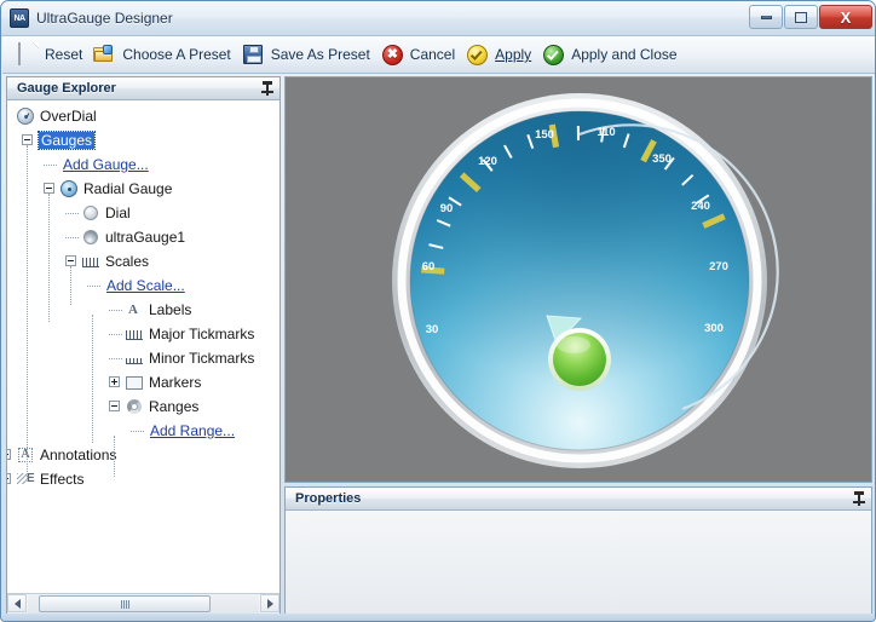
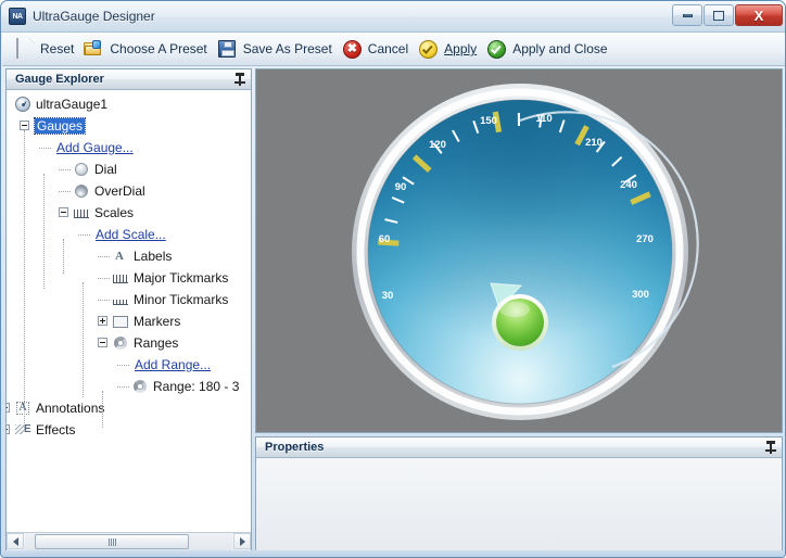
  UltraGauge Designer
  X
  Reset
  Choose A Preset
  Save As Preset
  ✖
  Cancel
  Apply
  Apply and Close
  Gauge Explorer
- OverDial
+ ultraGauge1
  Gauges
  Add Gauge...
- Radial Gauge
  Dial
- ultraGauge1
+ OverDial
  Scales
  Add Scale...
  A
  Labels
  Major Tickmarks
  Minor Tickmarks
  Markers
  Ranges
  Add Range...
+ Range: 180 - 3
  A
  Annotations
  E
  Effects
  30
  60
  90
  120
  150
  110
- 350
+ 210
  240
  270
  300
  Properties
